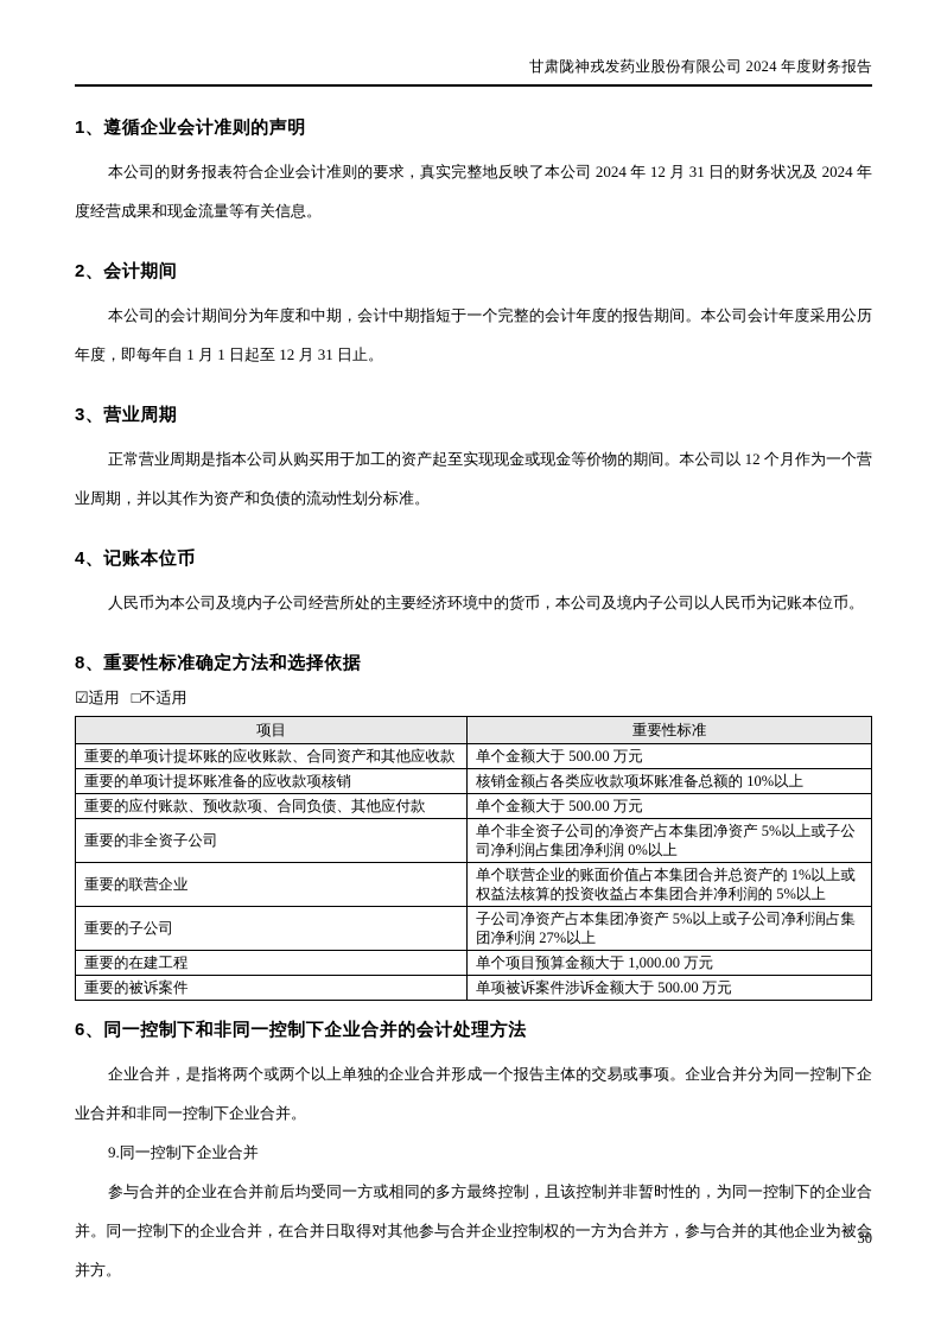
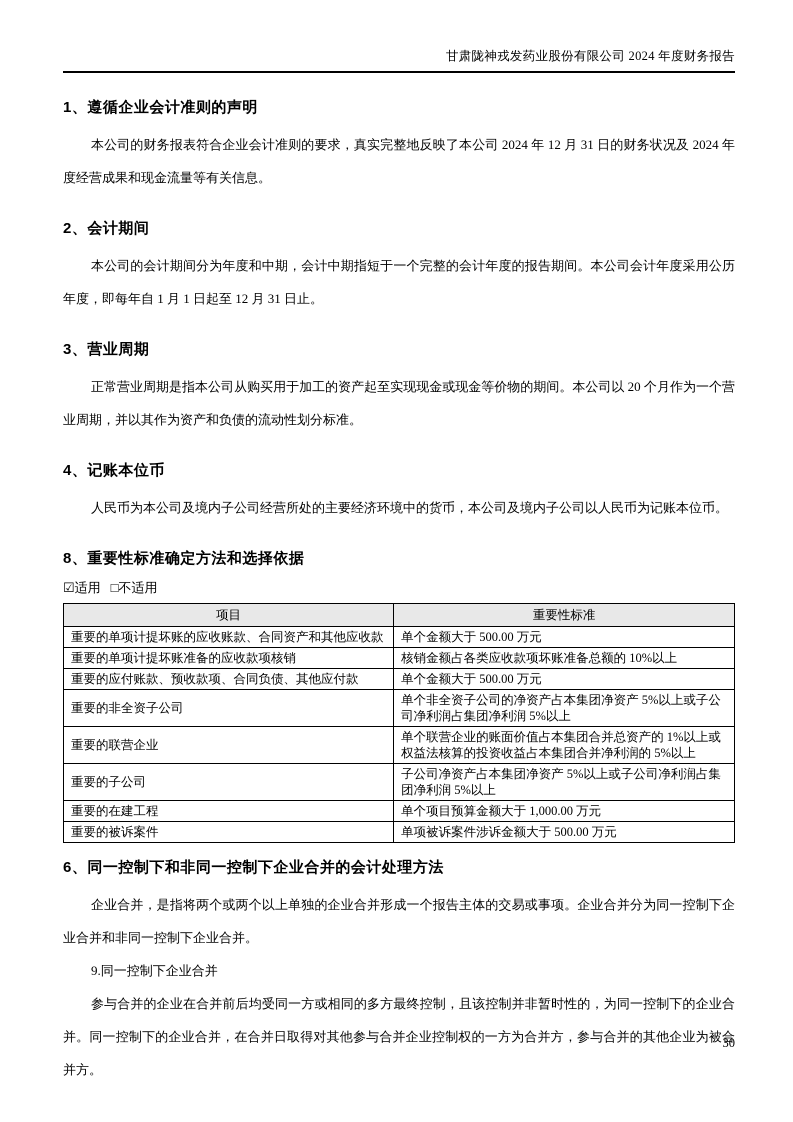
  甘肃陇神戎发药业股份有限公司 2024 年度财务报告
  1、遵循企业会计准则的声明
  本公司的财务报表符合企业会计准则的要求，真实完整地反映了本公司 2024 年 12 月 31 日的财务状况及 2024 年度经营成果和现金流量等有关信息。
  2、会计期间
  本公司的会计期间分为年度和中期，会计中期指短于一个完整的会计年度的报告期间。本公司会计年度采用公历年度，即每年自 1 月 1 日起至 12 月 31 日止。
  3、营业周期
- 正常营业周期是指本公司从购买用于加工的资产起至实现现金或现金等价物的期间。本公司以 12 个月作为一个营业周期，并以其作为资产和负债的流动性划分标准。
+ 正常营业周期是指本公司从购买用于加工的资产起至实现现金或现金等价物的期间。本公司以 20 个月作为一个营业周期，并以其作为资产和负债的流动性划分标准。
  4、记账本位币
  人民币为本公司及境内子公司经营所处的主要经济环境中的货币，本公司及境内子公司以人民币为记账本位币。
  8、重要性标准确定方法和选择依据
  ☑适用 □不适用
  项目	重要性标准
  重要的单项计提坏账的应收账款、合同资产和其他应收款	单个金额大于 500.00 万元
  重要的单项计提坏账准备的应收款项核销	核销金额占各类应收款项坏账准备总额的 10%以上
  重要的应付账款、预收款项、合同负债、其他应付款	单个金额大于 500.00 万元
- 重要的非全资子公司	单个非全资子公司的净资产占本集团净资产 5%以上或子公司净利润占集团净利润 0%以上
+ 重要的非全资子公司	单个非全资子公司的净资产占本集团净资产 5%以上或子公司净利润占集团净利润 5%以上
  重要的联营企业	单个联营企业的账面价值占本集团合并总资产的 1%以上或权益法核算的投资收益占本集团合并净利润的 5%以上
- 重要的子公司	子公司净资产占本集团净资产 5%以上或子公司净利润占集团净利润 27%以上
+ 重要的子公司	子公司净资产占本集团净资产 5%以上或子公司净利润占集团净利润 5%以上
  重要的在建工程	单个项目预算金额大于 1,000.00 万元
  重要的被诉案件	单项被诉案件涉诉金额大于 500.00 万元
  6、同一控制下和非同一控制下企业合并的会计处理方法
  企业合并，是指将两个或两个以上单独的企业合并形成一个报告主体的交易或事项。企业合并分为同一控制下企业合并和非同一控制下企业合并。
  9.同一控制下企业合并
  参与合并的企业在合并前后均受同一方或相同的多方最终控制，且该控制并非暂时性的，为同一控制下的企业合并。同一控制下的企业合并，在合并日取得对其他参与合并企业控制权的一方为合并方，参与合并的其他企业为被合并方。
  30
